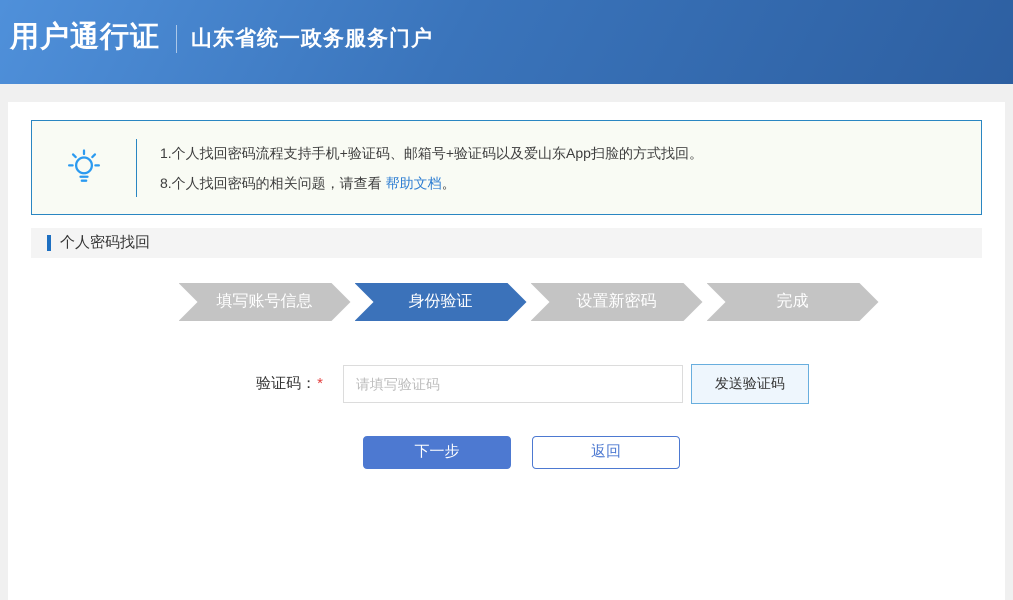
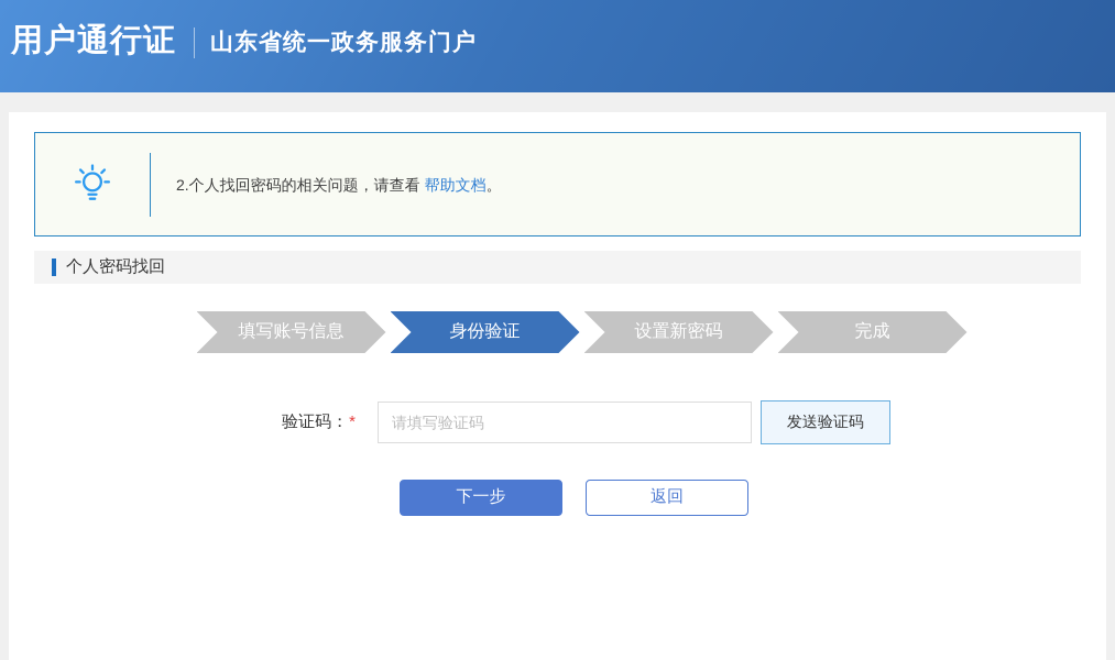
  用户通行证
  山东省统一政务服务门户
- 1.个人找回密码流程支持手机+验证码、邮箱号+验证码以及爱山东App扫脸的方式找回。
- 8.个人找回密码的相关问题，请查看 帮助文档。
+ 2.个人找回密码的相关问题，请查看 帮助文档。
  个人密码找回
  填写账号信息
  身份验证
  设置新密码
  完成
  验证码：*
  请填写验证码
  发送验证码
  下一步
  返回
